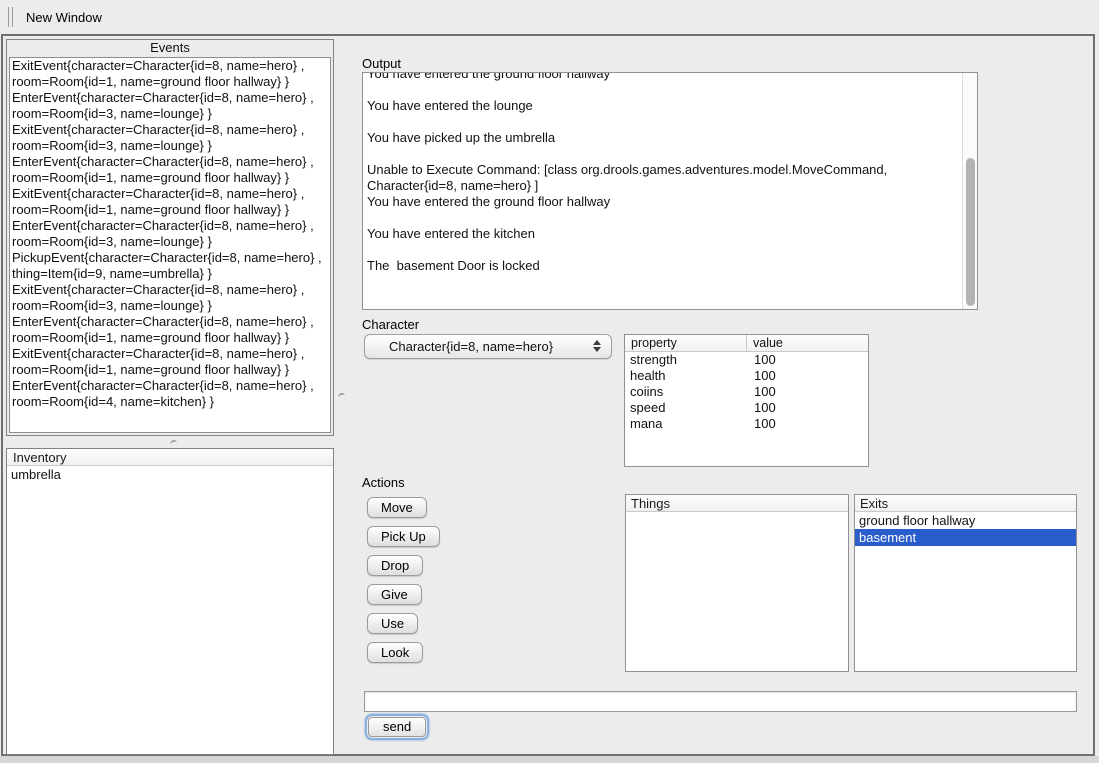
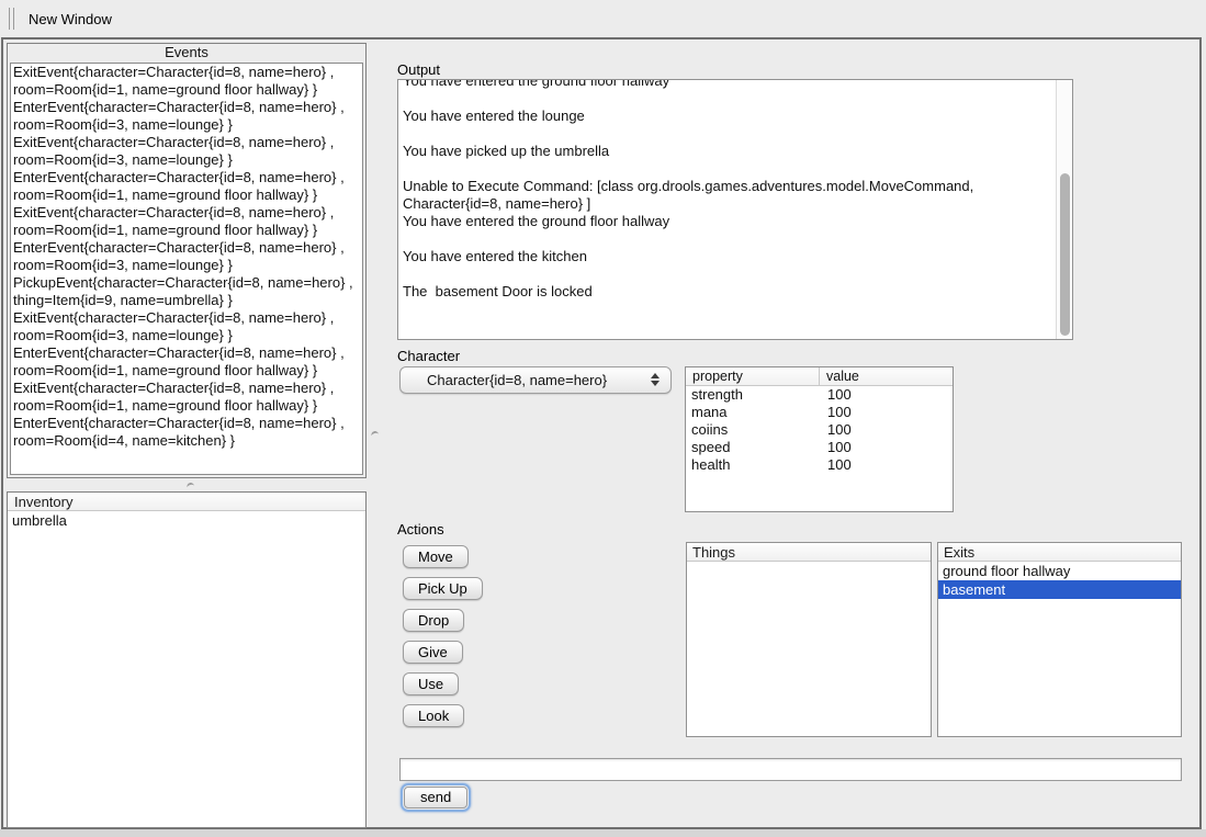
  New Window
  Events
  ExitEvent{character=Character{id=8, name=hero} , room=Room{id=1, name=ground floor hallway} }
  EnterEvent{character=Character{id=8, name=hero} , room=Room{id=3, name=lounge} }
  ExitEvent{character=Character{id=8, name=hero} , room=Room{id=3, name=lounge} }
  EnterEvent{character=Character{id=8, name=hero} , room=Room{id=1, name=ground floor hallway} }
  ExitEvent{character=Character{id=8, name=hero} , room=Room{id=1, name=ground floor hallway} }
  EnterEvent{character=Character{id=8, name=hero} , room=Room{id=3, name=lounge} }
  PickupEvent{character=Character{id=8, name=hero} , thing=Item{id=9, name=umbrella} }
  ExitEvent{character=Character{id=8, name=hero} , room=Room{id=3, name=lounge} }
  EnterEvent{character=Character{id=8, name=hero} , room=Room{id=1, name=ground floor hallway} }
  ExitEvent{character=Character{id=8, name=hero} , room=Room{id=1, name=ground floor hallway} }
  EnterEvent{character=Character{id=8, name=hero} , room=Room{id=4, name=kitchen} }
  Inventory
  umbrella
  Output
  You have entered the ground floor hallway
  You have entered the lounge
  You have picked up the umbrella
  Unable to Execute Command: [class org.drools.games.adventures.model.MoveCommand, Character{id=8, name=hero} ]
  You have entered the ground floor hallway
  You have entered the kitchen
  The basement Door is locked
  Character
  Character{id=8, name=hero}
  property
  value
  strength
  100
- health
+ mana
  100
  coiins
  100
  speed
  100
- mana
+ health
  100
  Actions
  Move
  Pick Up
  Drop
  Give
  Use
  Look
  Things
  Exits
  ground floor hallway
  basement
  send
